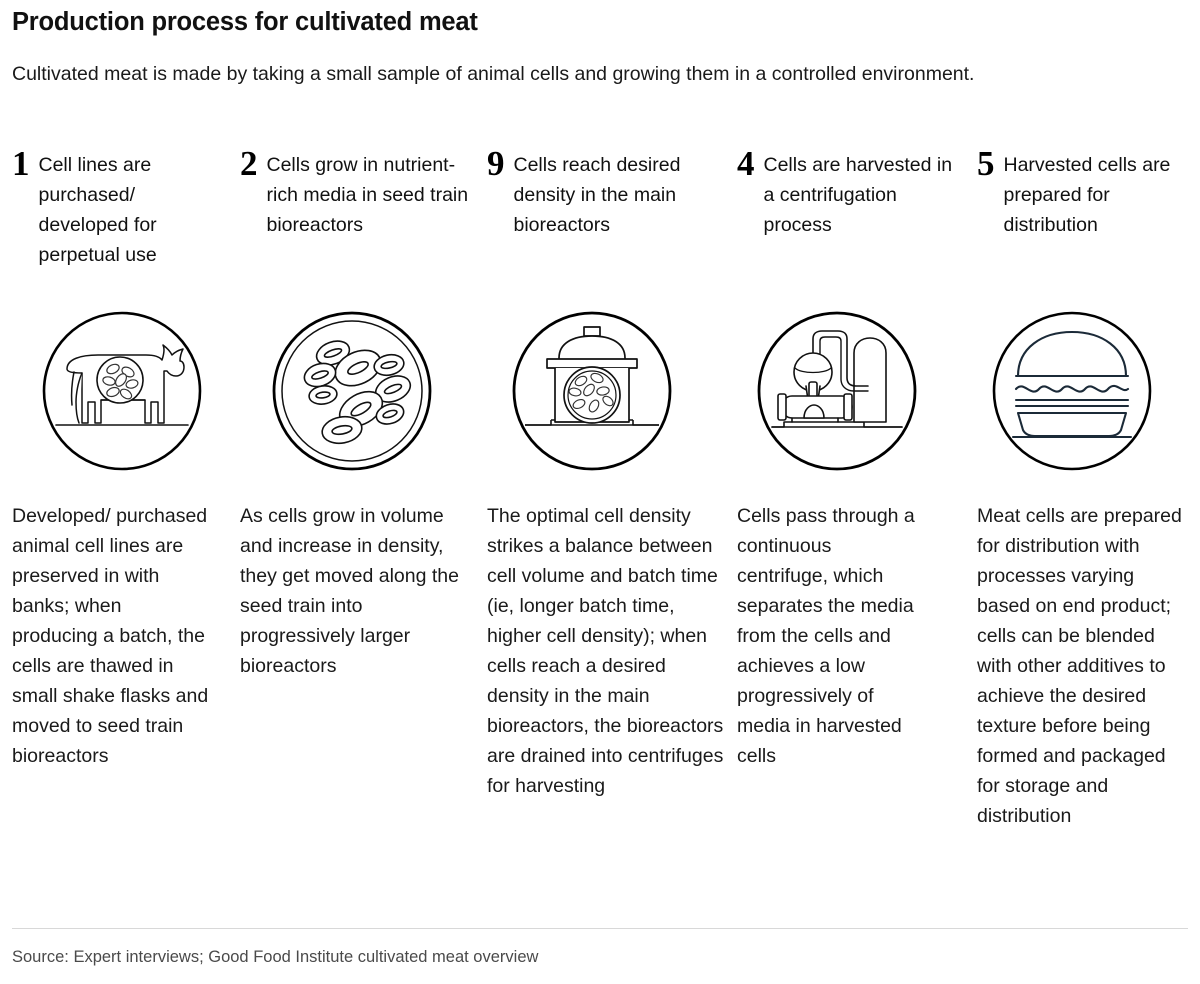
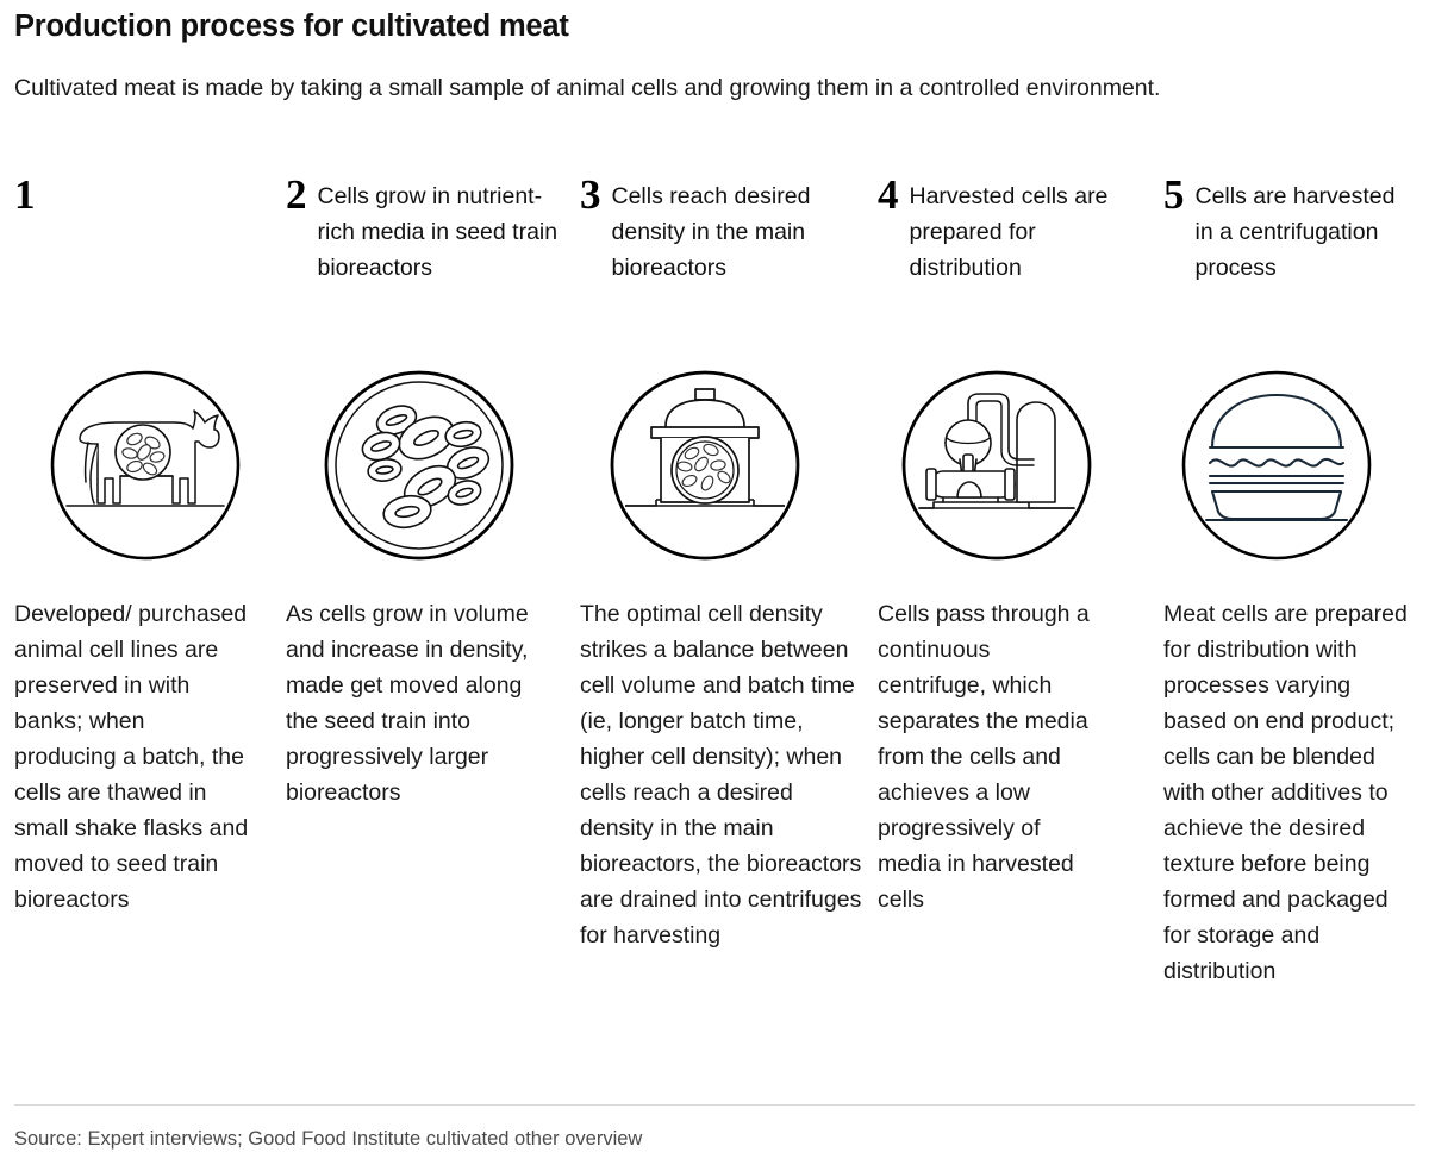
  Production process for cultivated meat
  Cultivated meat is made by taking a small sample of animal cells and growing them in a controlled environment.
  1
- Cell lines are purchased/ developed for perpetual use
  Developed/ purchased animal cell lines are preserved in with banks; when producing a batch, the cells are thawed in small shake flasks and moved to seed train bioreactors
  2
  Cells grow in nutrient-rich media in seed train bioreactors
- As cells grow in volume and increase in density, they get moved along the seed train into progressively larger bioreactors
+ As cells grow in volume and increase in density, made get moved along the seed train into progressively larger bioreactors
- 9
+ 3
  Cells reach desired density in the main bioreactors
  The optimal cell density strikes a balance between cell volume and batch time (ie, longer batch time, higher cell density); when cells reach a desired density in the main bioreactors, the bioreactors are drained into centrifuges for harvesting
  4
- Cells are harvested in a centrifugation process
+ Harvested cells are prepared for distribution
  Cells pass through a continuous centrifuge, which separates the media from the cells and achieves a low progressively of media in harvested cells
  5
- Harvested cells are prepared for distribution
+ Cells are harvested in a centrifugation process
  Meat cells are prepared for distribution with processes varying based on end product; cells can be blended with other additives to achieve the desired texture before being formed and packaged for storage and distribution
- Source: Expert interviews; Good Food Institute cultivated meat overview
+ Source: Expert interviews; Good Food Institute cultivated other overview
